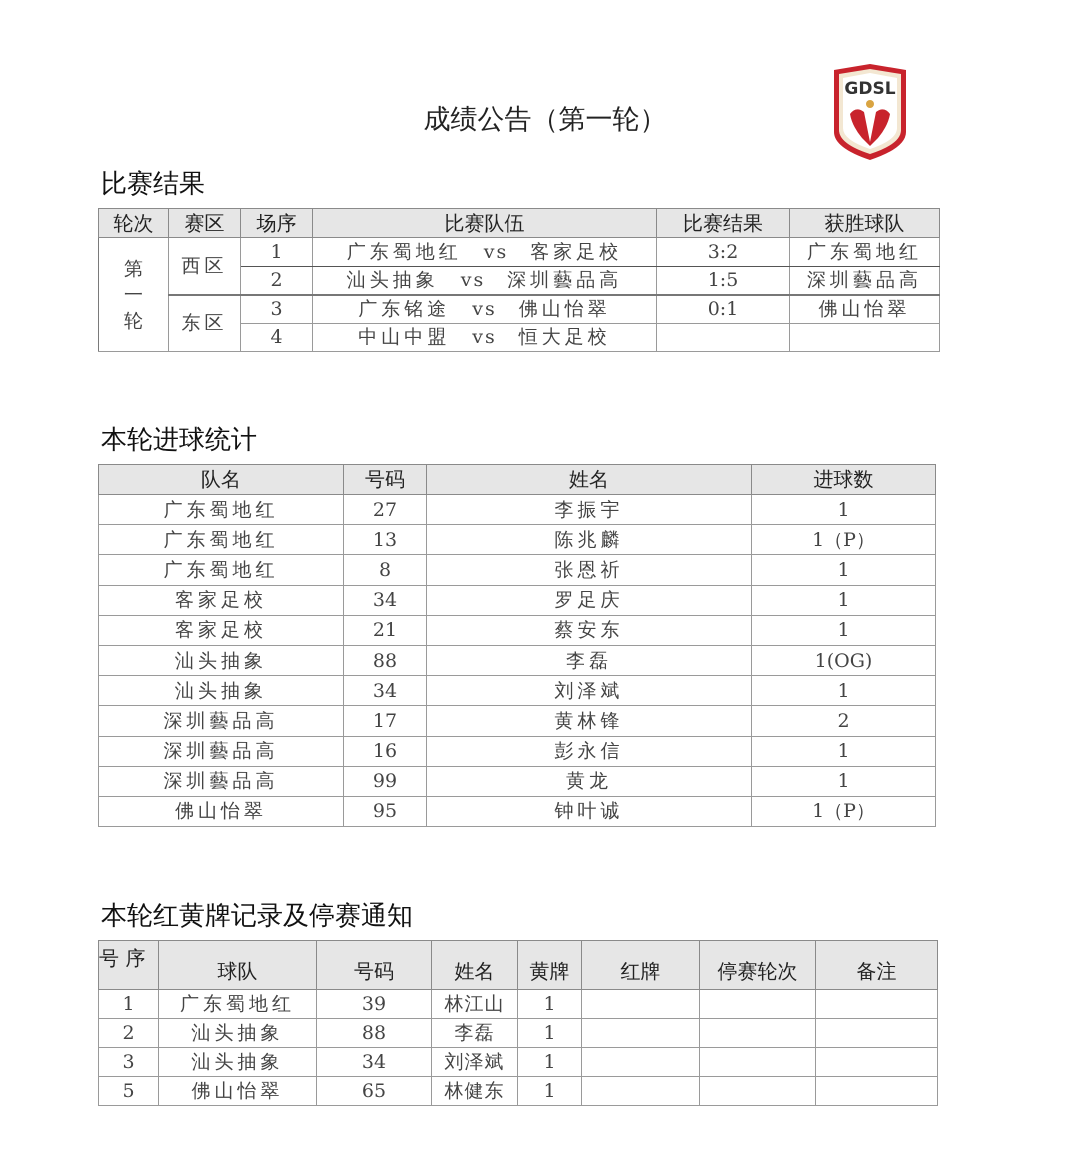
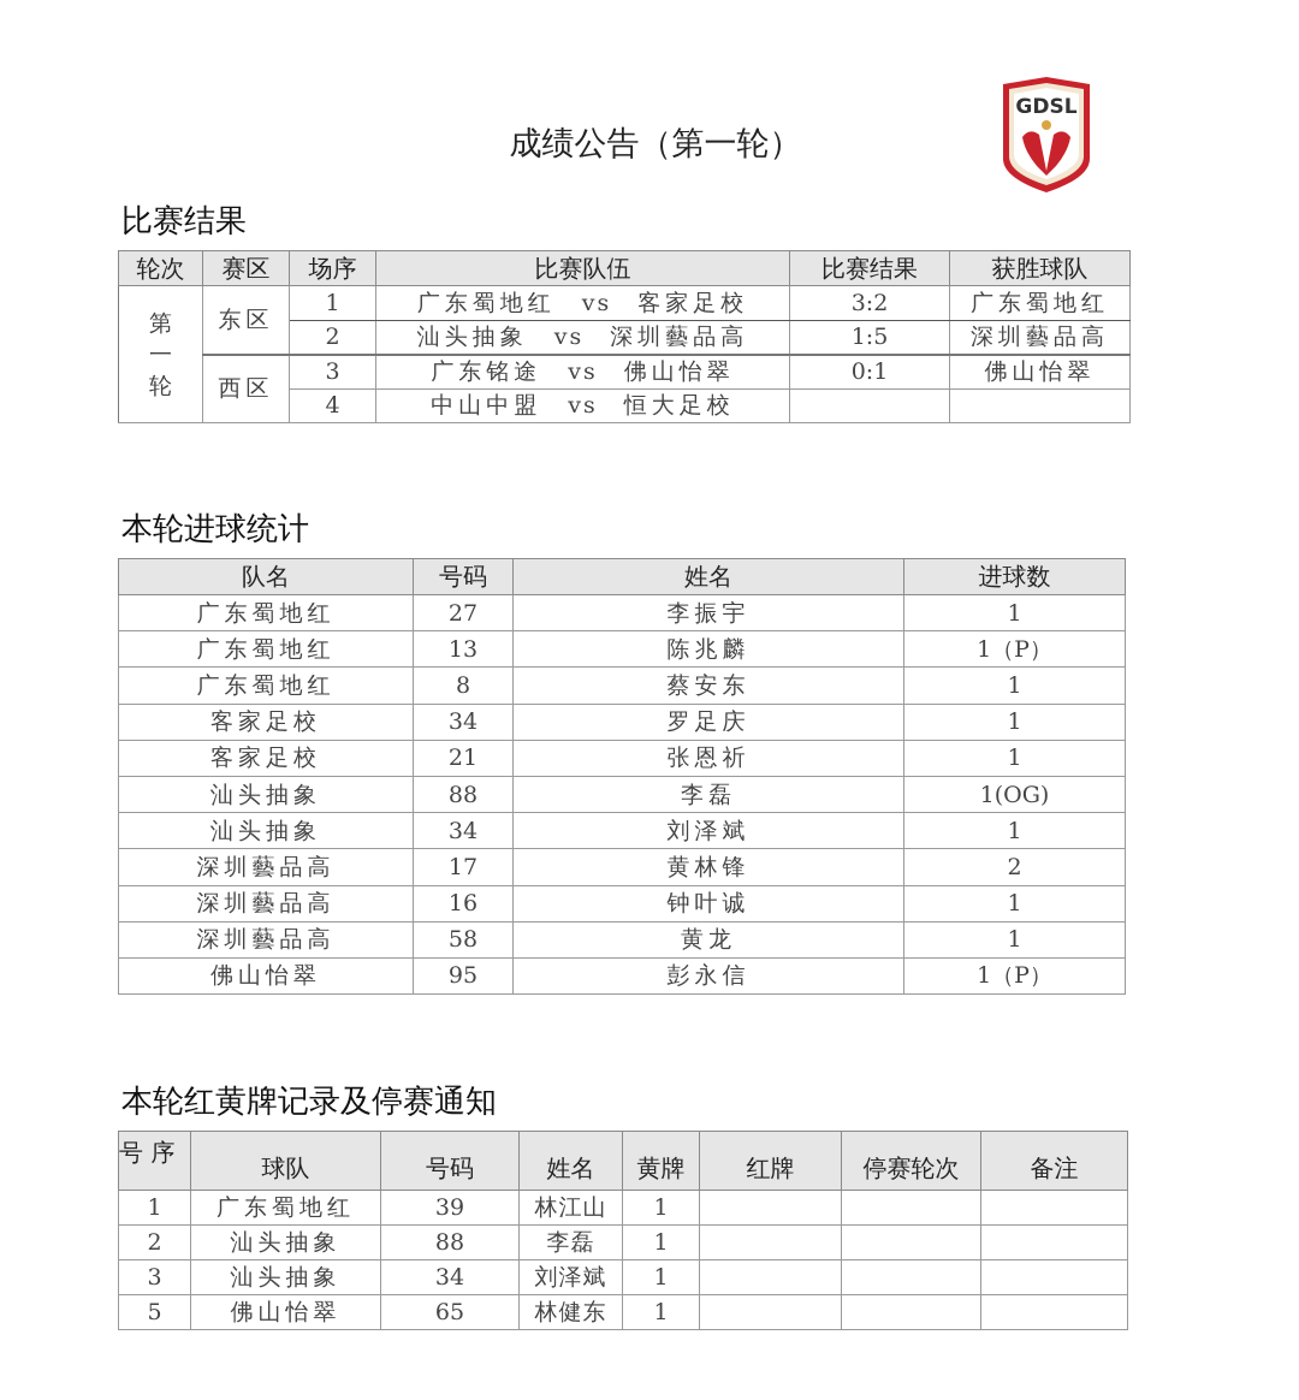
  成绩公告（第一轮）
  GDSL
  比赛结果
  轮次	赛区	场序	比赛队伍	比赛结果	获胜球队
- 第 一 轮	西区	1	广东蜀地红 vs 客家足校	3:2	广东蜀地红
+ 第 一 轮	东区	1	广东蜀地红 vs 客家足校	3:2	广东蜀地红
  2	汕头抽象 vs 深圳藝品高	1:5	深圳藝品高
- 东区	3	广东铭途 vs 佛山怡翠	0:1	佛山怡翠
+ 西区	3	广东铭途 vs 佛山怡翠	0:1	佛山怡翠
  4	中山中盟 vs 恒大足校
  本轮进球统计
  队名	号码	姓名	进球数
  广东蜀地红	27	李振宇	1
  广东蜀地红	13	陈兆麟	1（P）
- 广东蜀地红	8	张恩祈	1
+ 广东蜀地红	8	蔡安东	1
  客家足校	34	罗足庆	1
- 客家足校	21	蔡安东	1
+ 客家足校	21	张恩祈	1
  汕头抽象	88	李磊	1(OG)
  汕头抽象	34	刘泽斌	1
  深圳藝品高	17	黄林锋	2
- 深圳藝品高	16	彭永信	1
+ 深圳藝品高	16	钟叶诚	1
- 深圳藝品高	99	黄龙	1
+ 深圳藝品高	58	黄龙	1
- 佛山怡翠	95	钟叶诚	1（P）
+ 佛山怡翠	95	彭永信	1（P）
  本轮红黄牌记录及停赛通知
  号 序	球队	号码	姓名	黄牌	红牌	停赛轮次	备注
  1	广东蜀地红	39	林江山	1
  2	汕头抽象	88	李磊	1
  3	汕头抽象	34	刘泽斌	1
  5	佛山怡翠	65	林健东	1
